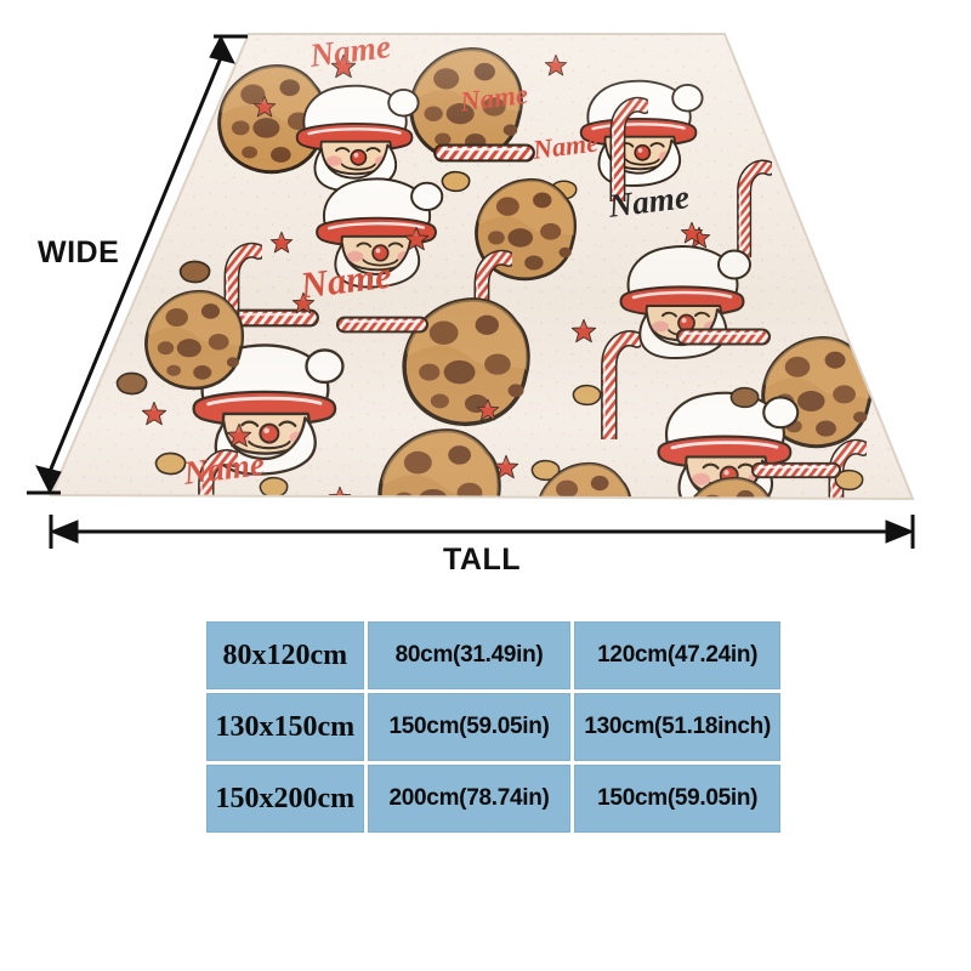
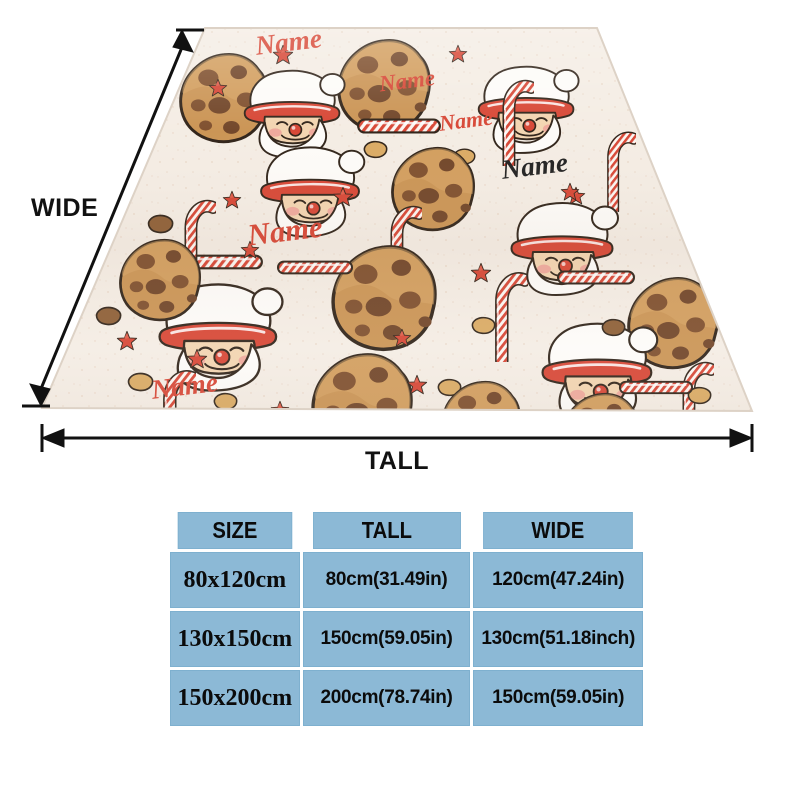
  WIDE
  TALL
+ SIZE	TALL	WIDE
  80x120cm	80cm(31.49in)	120cm(47.24in)
  130x150cm	150cm(59.05in)	130cm(51.18inch)
  150x200cm	200cm(78.74in)	150cm(59.05in)
